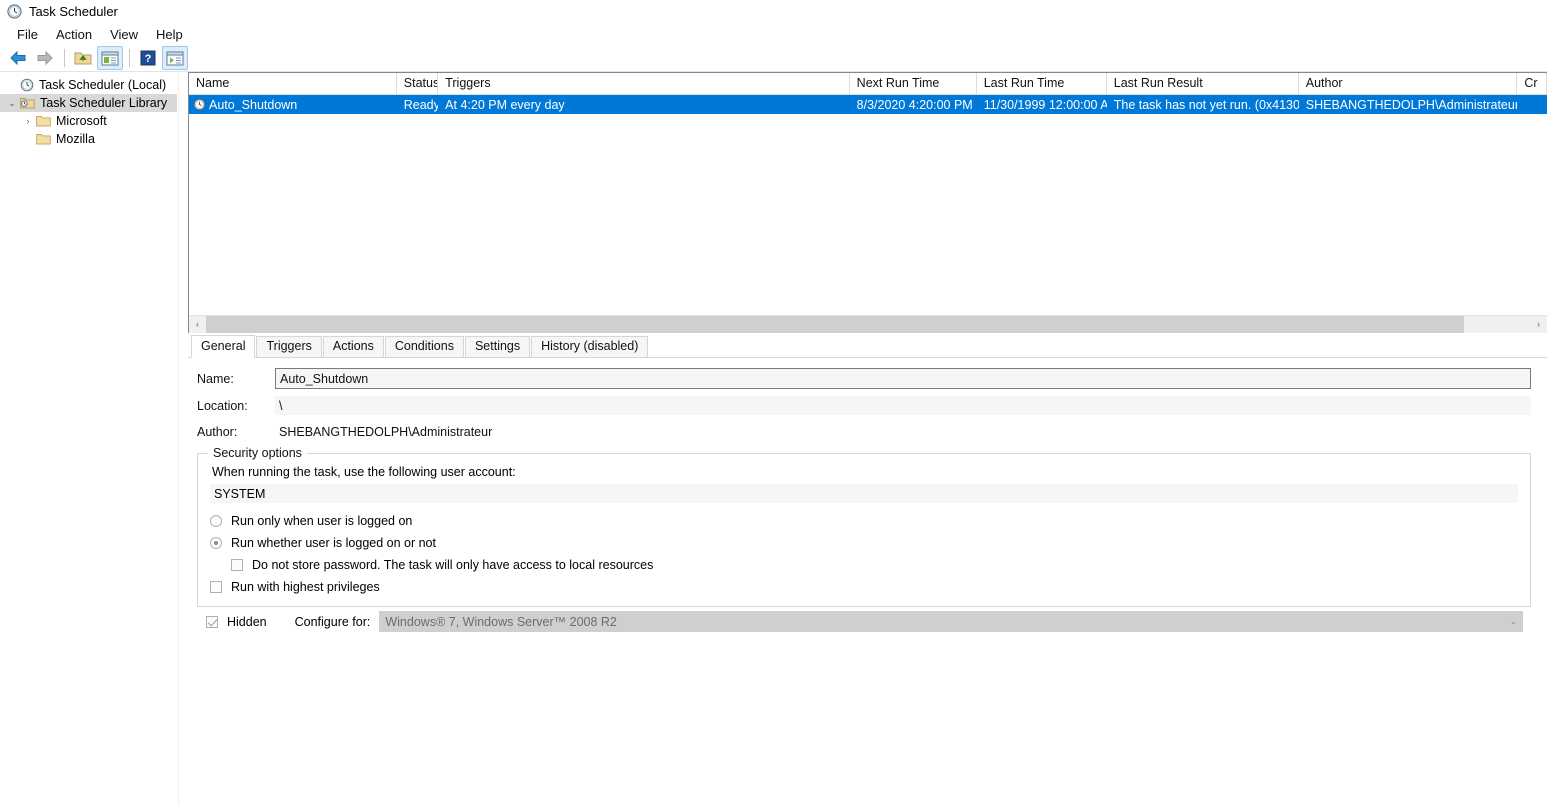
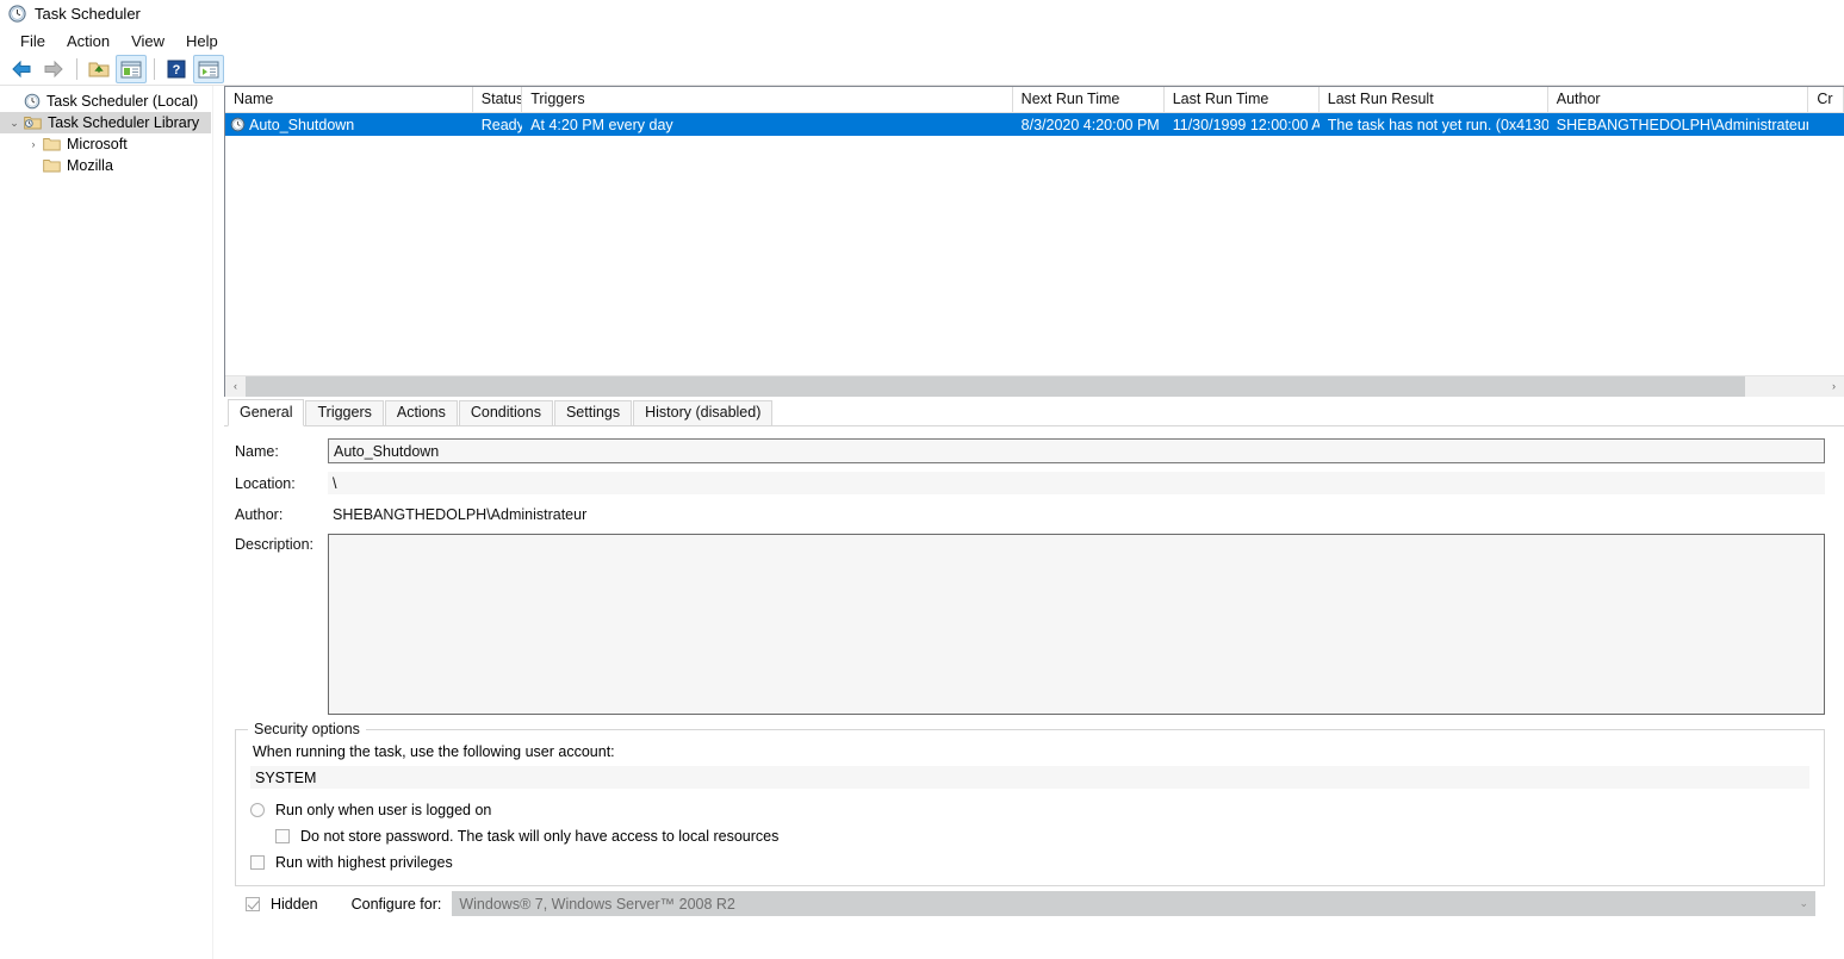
  Task Scheduler
  File
  Action
  View
  Help
  ?
  Task Scheduler (Local)
  ⌄
  Task Scheduler Library
  ›
  Microsoft
  Mozilla
  Name
  Status
  Triggers
  Next Run Time
  Last Run Time
  Last Run Result
  Author
  Cr
  Auto_Shutdown
  Ready
  At 4:20 PM every day
  8/3/2020 4:20:00 PM
  11/30/1999 12:00:00 A
  The task has not yet run. (0x4130
  SHEBANGTHEDOLPH\Administrateur
  ‹
  ›
  General
  Triggers
  Actions
  Conditions
  Settings
  History (disabled)
  Name:
  Auto_Shutdown
  Location:
  \
  Author:
  SHEBANGTHEDOLPH\Administrateur
+ Description:
  Security options
  When running the task, use the following user account:
  SYSTEM
  Run only when user is logged on
- Run whether user is logged on or not
  Do not store password. The task will only have access to local resources
  Run with highest privileges
  Hidden
  Configure for:
  Windows® 7, Windows Server™ 2008 R2
  ⌄
